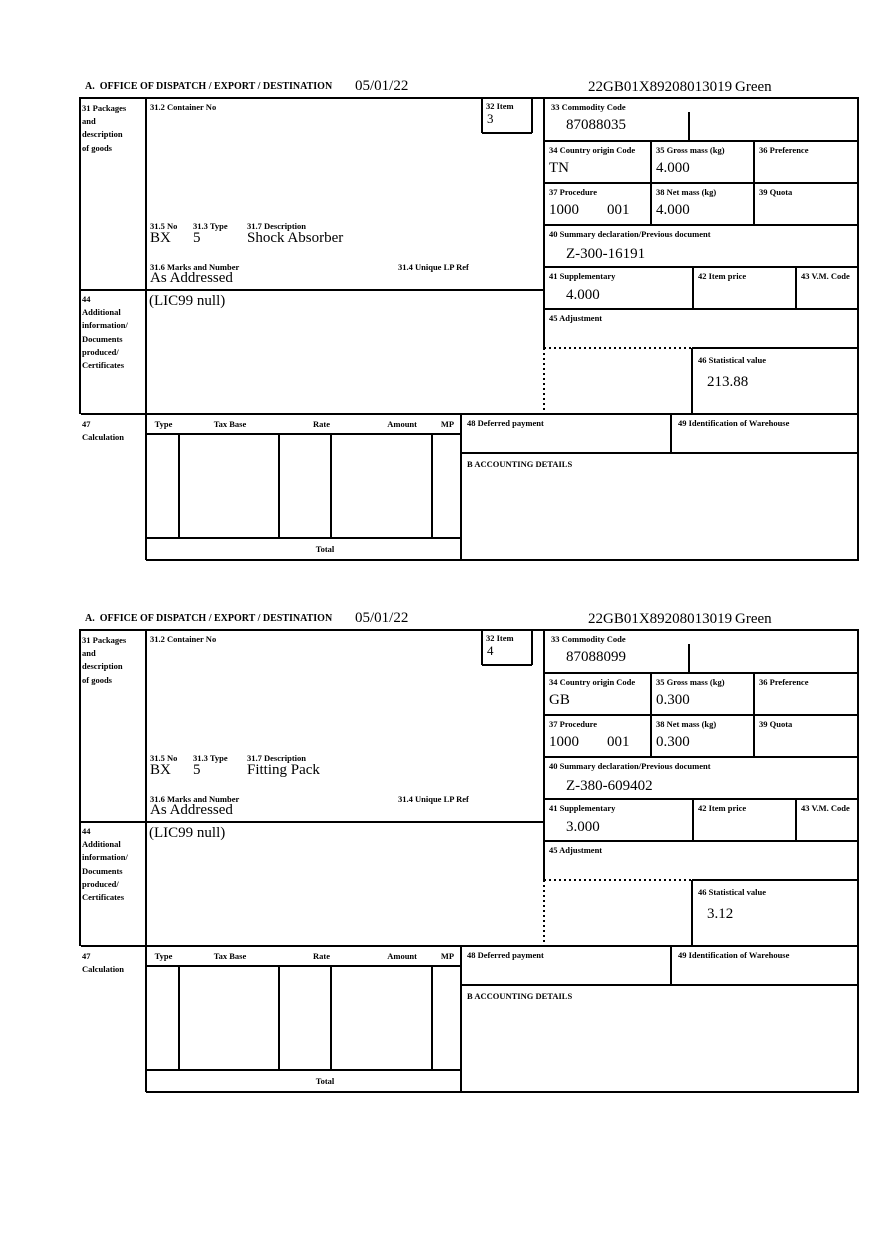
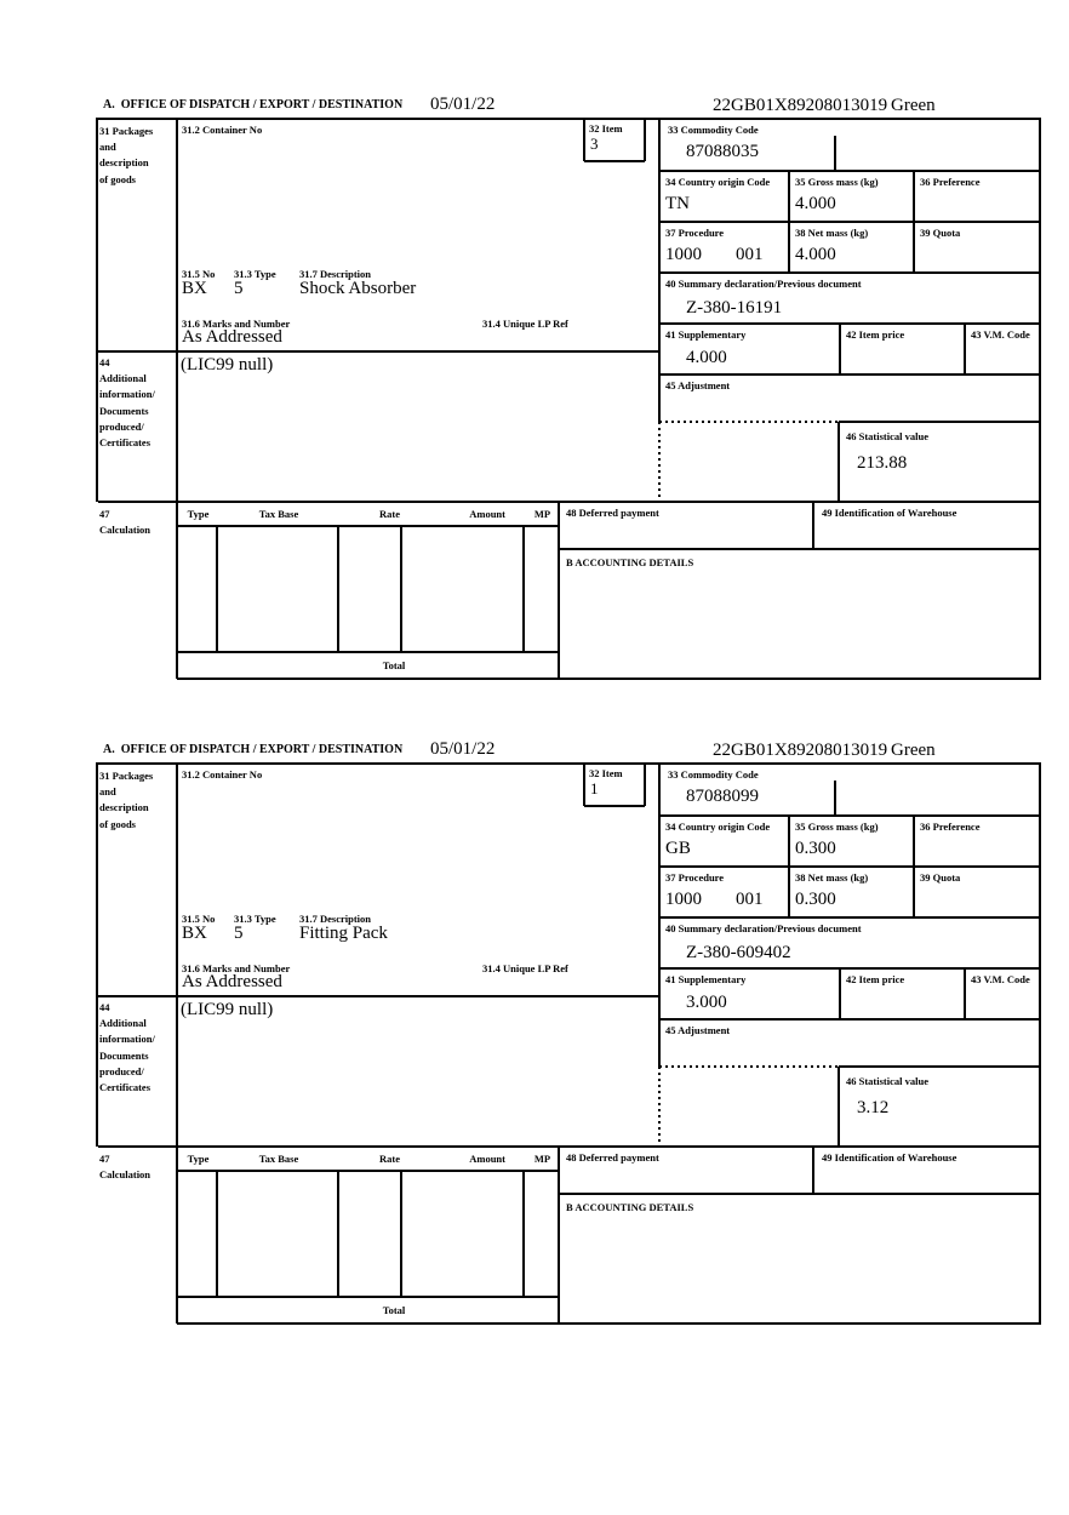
  A. OFFICE OF DISPATCH / EXPORT / DESTINATION
  05/01/22
  22GB01X89208013019
  Green
  31 Packages
  and
  description
  of goods
  31.2 Container No
  32 Item
  3
  33 Commodity Code
  87088035
  34 Country origin Code
  TN
  35 Gross mass (kg)
  4.000
  36 Preference
  37 Procedure
  1000
  001
  38 Net mass (kg)
  4.000
  39 Quota
  40 Summary declaration/Previous document
- Z-300-16191
+ Z-380-16191
  41 Supplementary
  4.000
  42 Item price
  43 V.M. Code
  45 Adjustment
  46 Statistical value
  213.88
  31.5 No
  31.3 Type
  31.7 Description
  BX
  5
  Shock Absorber
  31.6 Marks and Number
  31.4 Unique LP Ref
  As Addressed
  44
  Additional
  information/
  Documents
  produced/
  Certificates
  (LIC99 null)
  47
  Calculation
  Type
  Tax Base
  Rate
  Amount
  MP
  48 Deferred payment
  49 Identification of Warehouse
  B ACCOUNTING DETAILS
  Total
  A. OFFICE OF DISPATCH / EXPORT / DESTINATION
  05/01/22
  22GB01X89208013019
  Green
  31 Packages
  and
  description
  of goods
  31.2 Container No
  32 Item
- 4
+ 1
  33 Commodity Code
  87088099
  34 Country origin Code
  GB
  35 Gross mass (kg)
  0.300
  36 Preference
  37 Procedure
  1000
  001
  38 Net mass (kg)
  0.300
  39 Quota
  40 Summary declaration/Previous document
  Z-380-609402
  41 Supplementary
  3.000
  42 Item price
  43 V.M. Code
  45 Adjustment
  46 Statistical value
  3.12
  31.5 No
  31.3 Type
  31.7 Description
  BX
  5
  Fitting Pack
  31.6 Marks and Number
  31.4 Unique LP Ref
  As Addressed
  44
  Additional
  information/
  Documents
  produced/
  Certificates
  (LIC99 null)
  47
  Calculation
  Type
  Tax Base
  Rate
  Amount
  MP
  48 Deferred payment
  49 Identification of Warehouse
  B ACCOUNTING DETAILS
  Total
